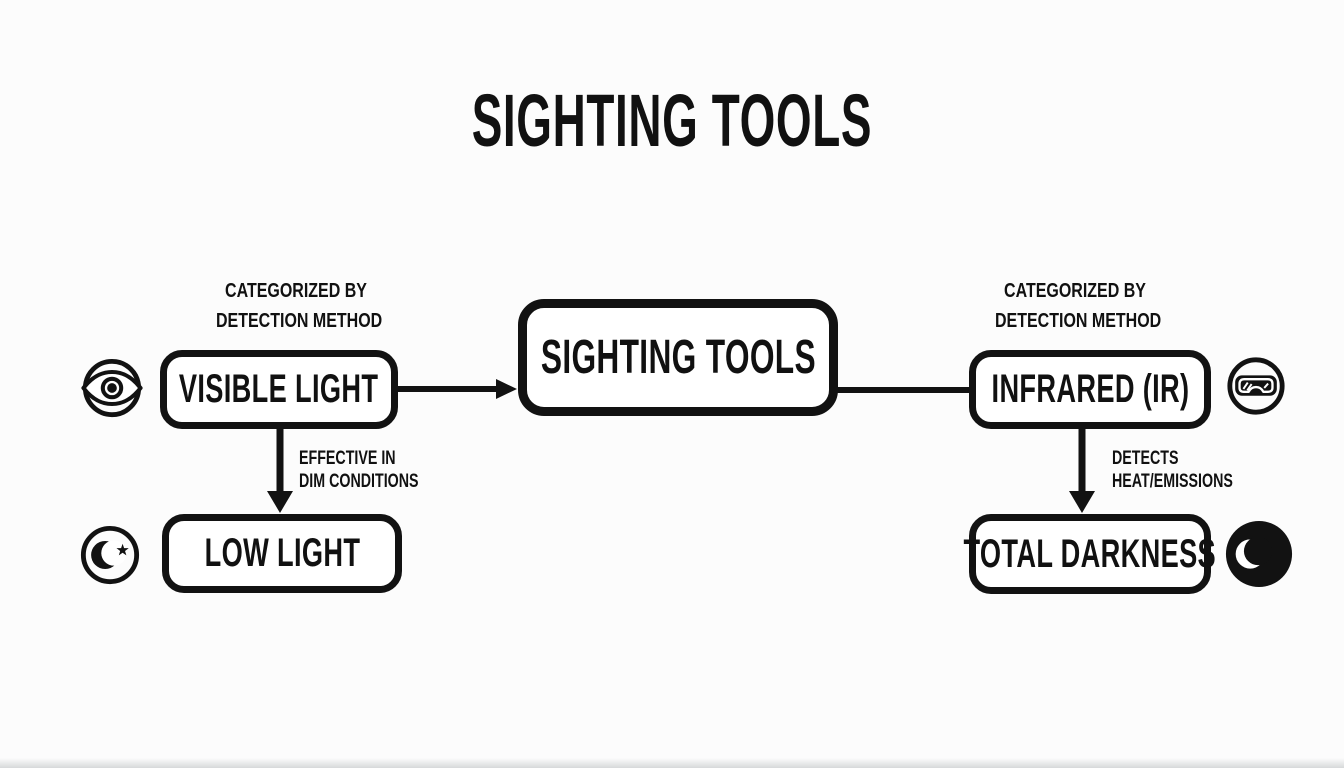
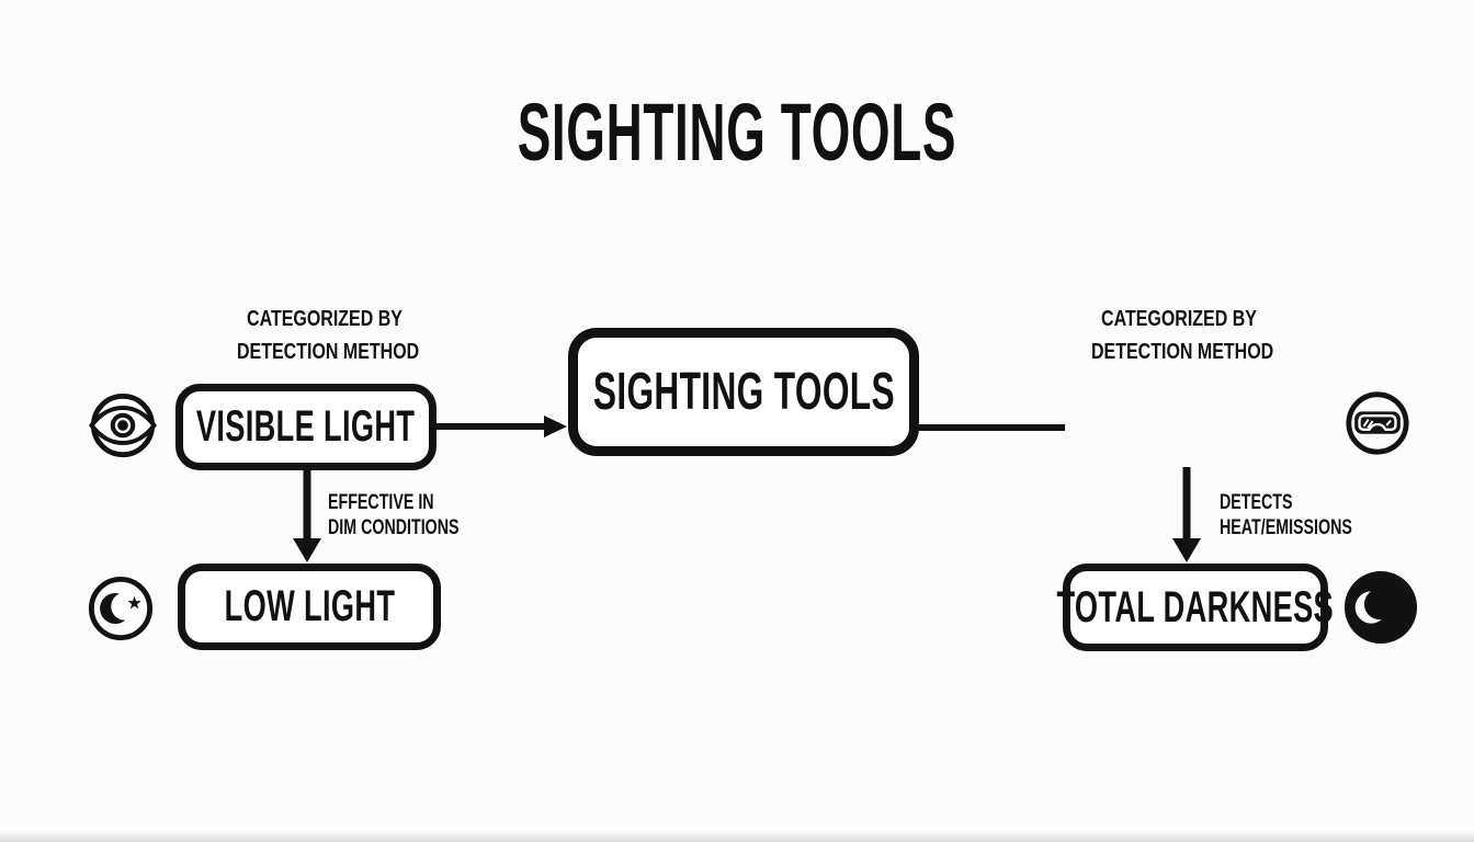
  SIGHTING TOOLS
  CATEGORIZED BY
  DETECTION METHOD
  CATEGORIZED BY
  DETECTION METHOD
  VISIBLE LIGHT
  SIGHTING TOOLS
- INFRARED (IR)
  EFFECTIVE IN
  DIM CONDITIONS
  DETECTS
  HEAT/EMISSIONS
  LOW LIGHT
  TOTAL DARKNESS
